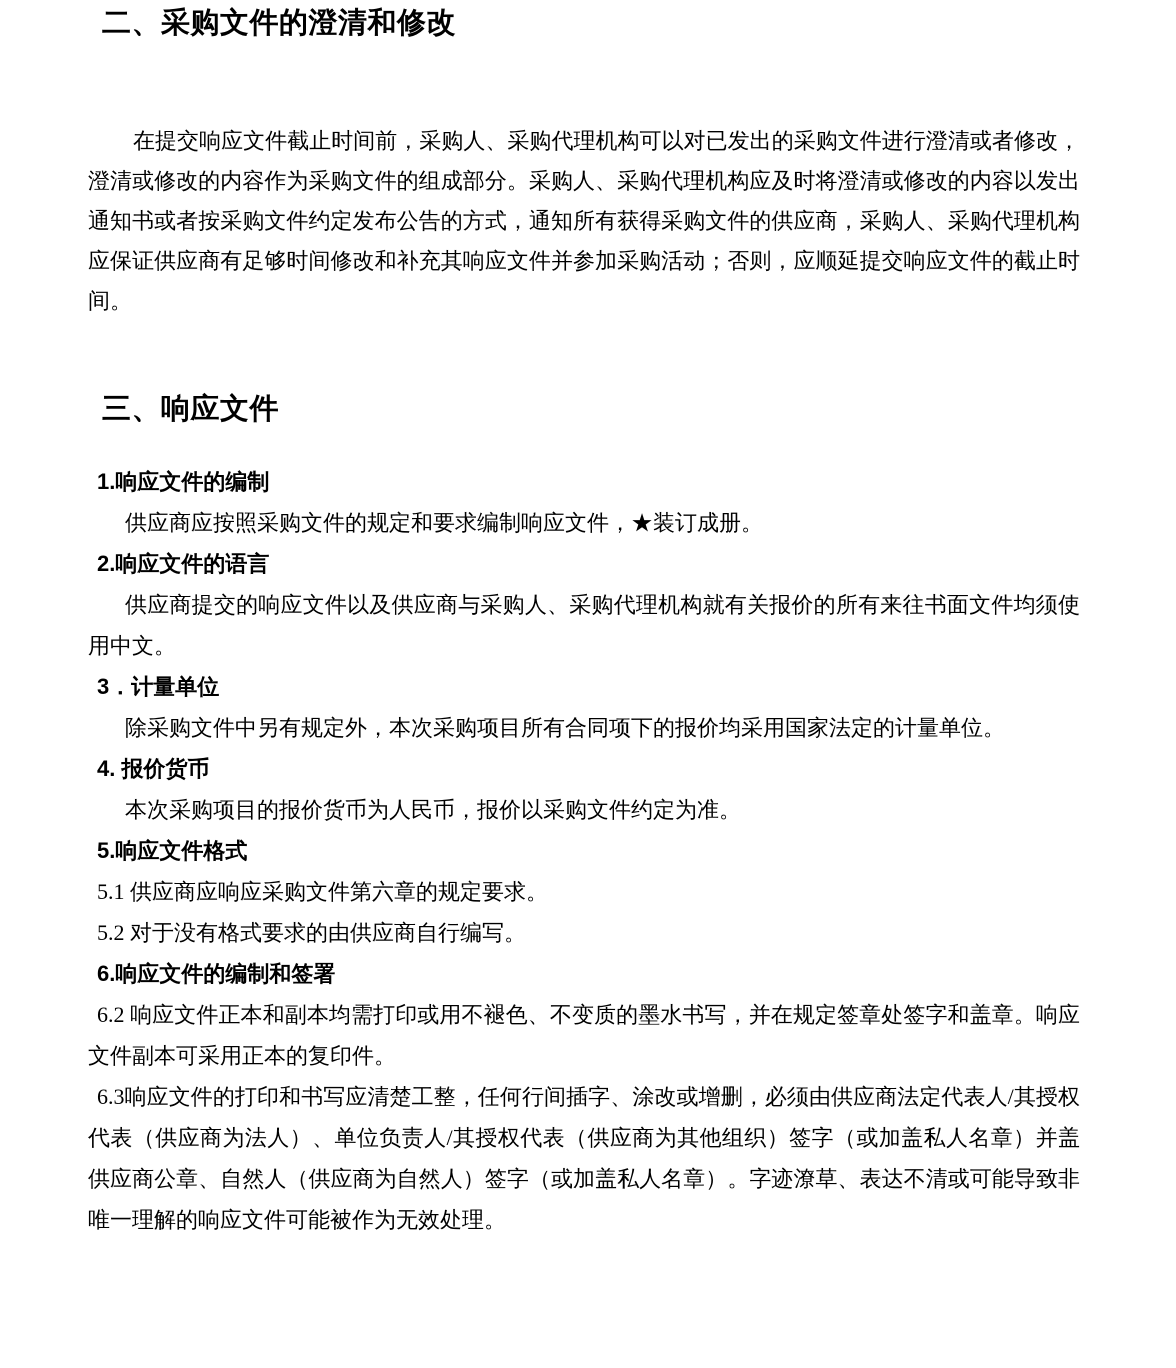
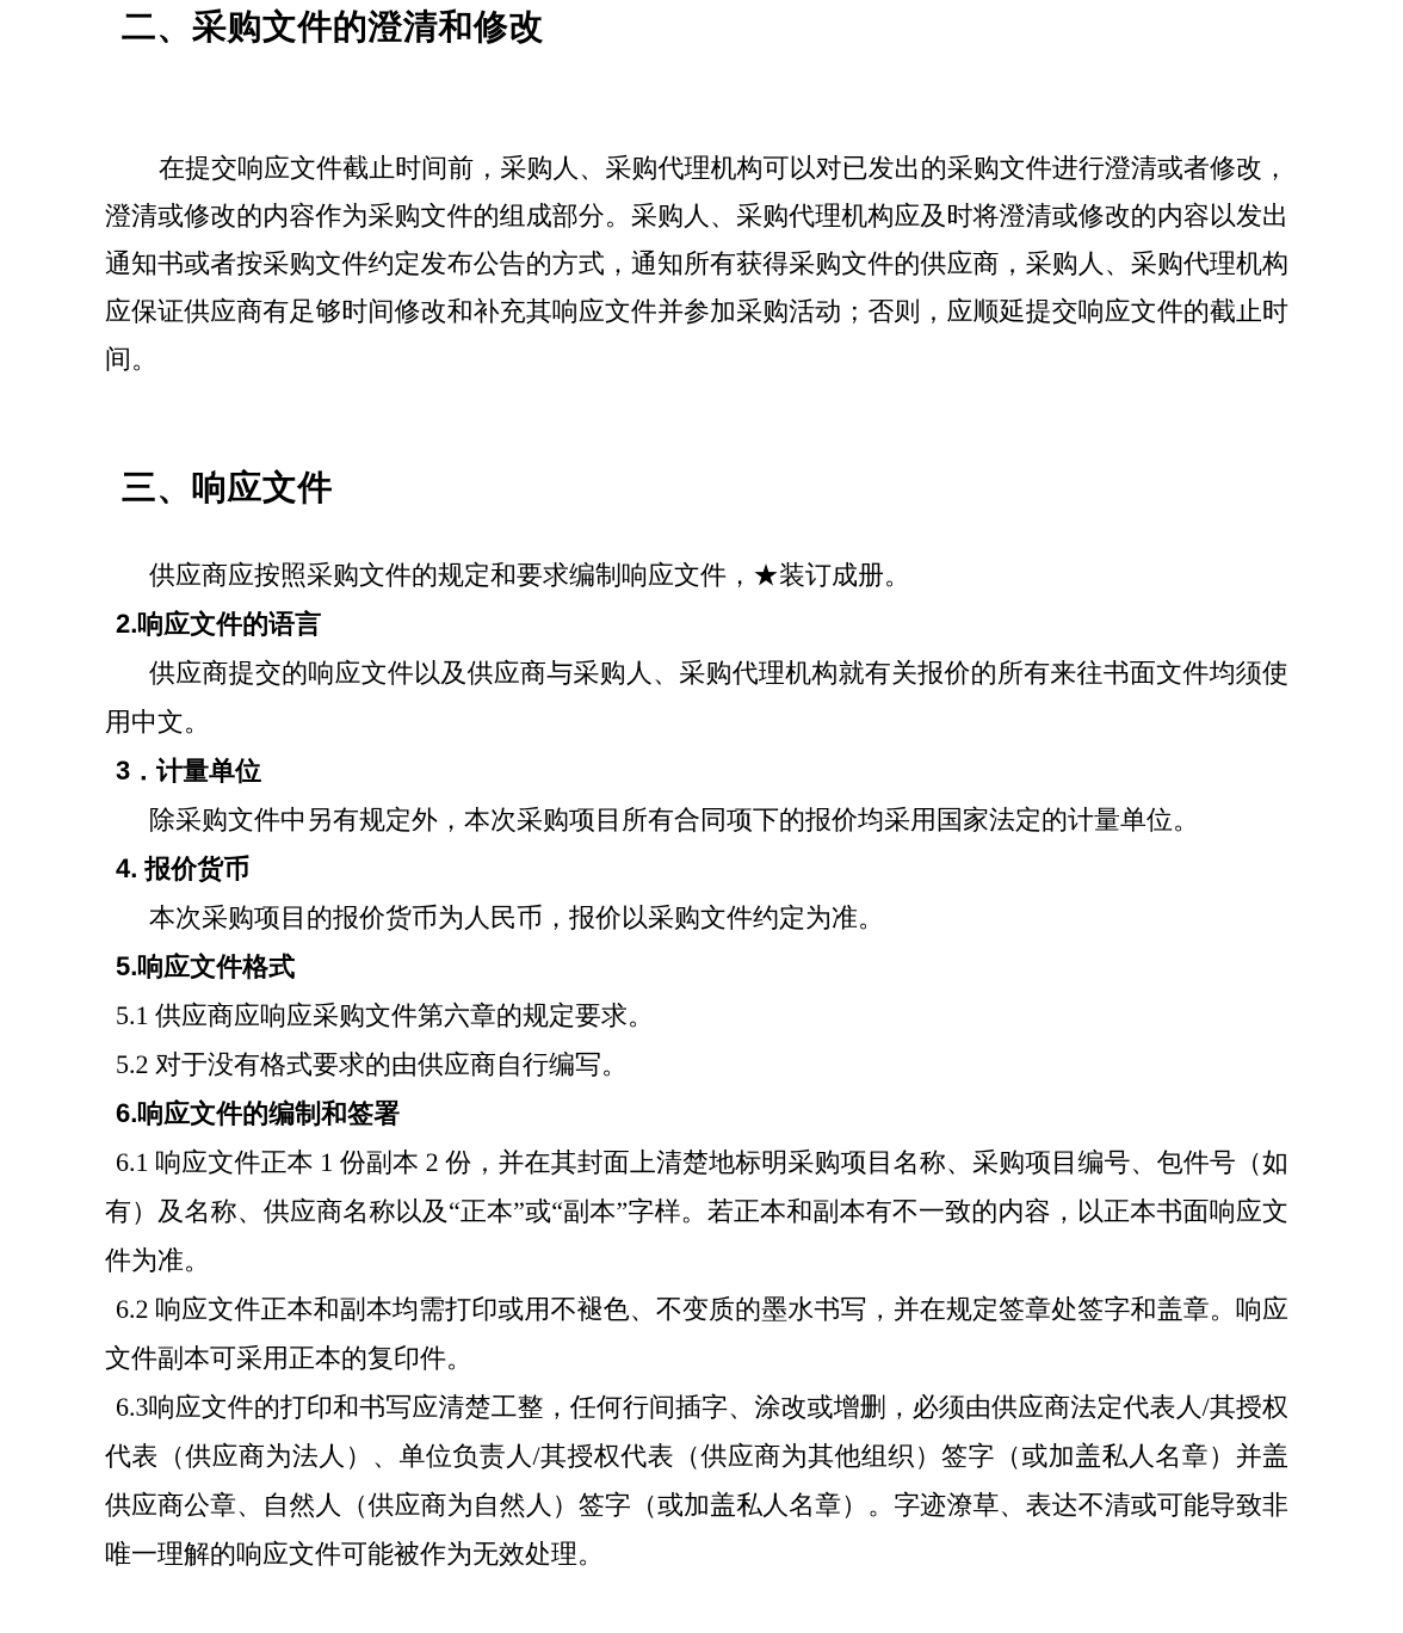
  二、采购文件的澄清和修改
  在提交响应文件截止时间前，采购人、采购代理机构可以对已发出的采购文件进行澄清或者修改，澄清或修改的内容作为采购文件的组成部分。采购人、采购代理机构应及时将澄清或修改的内容以发出通知书或者按采购文件约定发布公告的方式，通知所有获得采购文件的供应商，采购人、采购代理机构应保证供应商有足够时间修改和补充其响应文件并参加采购活动；否则，应顺延提交响应文件的截止时间。
  三、响应文件
- 1.响应文件的编制
  供应商应按照采购文件的规定和要求编制响应文件，★装订成册。
  2.响应文件的语言
  供应商提交的响应文件以及供应商与采购人、采购代理机构就有关报价的所有来往书面文件均须使用中文。
  3．计量单位
  除采购文件中另有规定外，本次采购项目所有合同项下的报价均采用国家法定的计量单位。
  4. 报价货币
  本次采购项目的报价货币为人民币，报价以采购文件约定为准。
  5.响应文件格式
  5.1 供应商应响应采购文件第六章的规定要求。
  5.2 对于没有格式要求的由供应商自行编写。
  6.响应文件的编制和签署
+ 6.1 响应文件正本 1 份副本 2 份，并在其封面上清楚地标明采购项目名称、采购项目编号、包件号（如有）及名称、供应商名称以及“正本”或“副本”字样。若正本和副本有不一致的内容，以正本书面响应文件为准。
  6.2 响应文件正本和副本均需打印或用不褪色、不变质的墨水书写，并在规定签章处签字和盖章。响应文件副本可采用正本的复印件。
  6.3响应文件的打印和书写应清楚工整，任何行间插字、涂改或增删，必须由供应商法定代表人/其授权代表（供应商为法人）、单位负责人/其授权代表（供应商为其他组织）签字（或加盖私人名章）并盖供应商公章、自然人（供应商为自然人）签字（或加盖私人名章）。字迹潦草、表达不清或可能导致非唯一理解的响应文件可能被作为无效处理。
